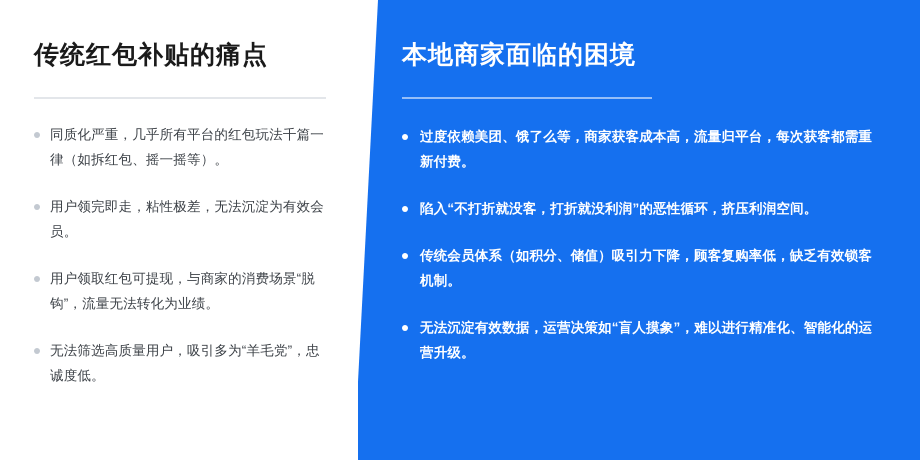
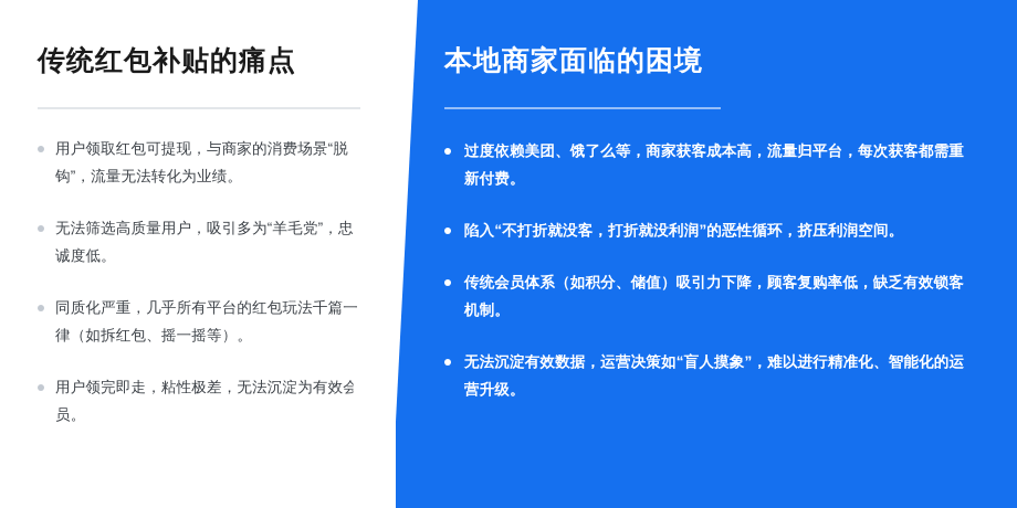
  传统红包补贴的痛点
- 同质化严重，几乎所有平台的红包玩法千篇一律（如拆红包、摇一摇等）。
+ 用户领取红包可提现，与商家的消费场景“脱钩”，流量无法转化为业绩。
- 用户领完即走，粘性极差，无法沉淀为有效会员。
+ 无法筛选高质量用户，吸引多为“羊毛党”，忠诚度低。
- 用户领取红包可提现，与商家的消费场景“脱钩”，流量无法转化为业绩。
+ 同质化严重，几乎所有平台的红包玩法千篇一律（如拆红包、摇一摇等）。
- 无法筛选高质量用户，吸引多为“羊毛党”，忠诚度低。
+ 用户领完即走，粘性极差，无法沉淀为有效会员。
  本地商家面临的困境
  过度依赖美团、饿了么等，商家获客成本高，流量归平台，每次获客都需重新付费。
  陷入“不打折就没客，打折就没利润”的恶性循环，挤压利润空间。
  传统会员体系（如积分、储值）吸引力下降，顾客复购率低，缺乏有效锁客机制。
  无法沉淀有效数据，运营决策如“盲人摸象”，难以进行精准化、智能化的运营升级。
